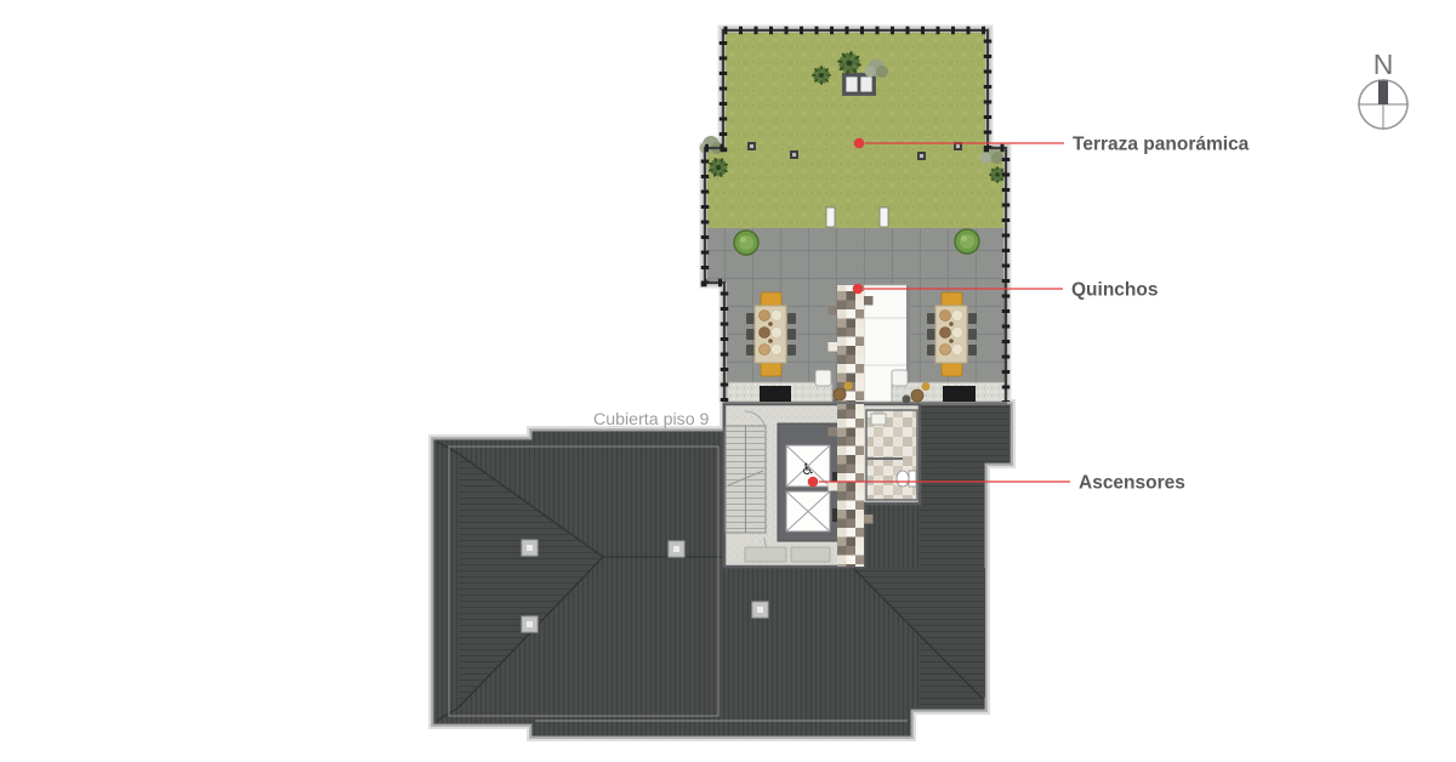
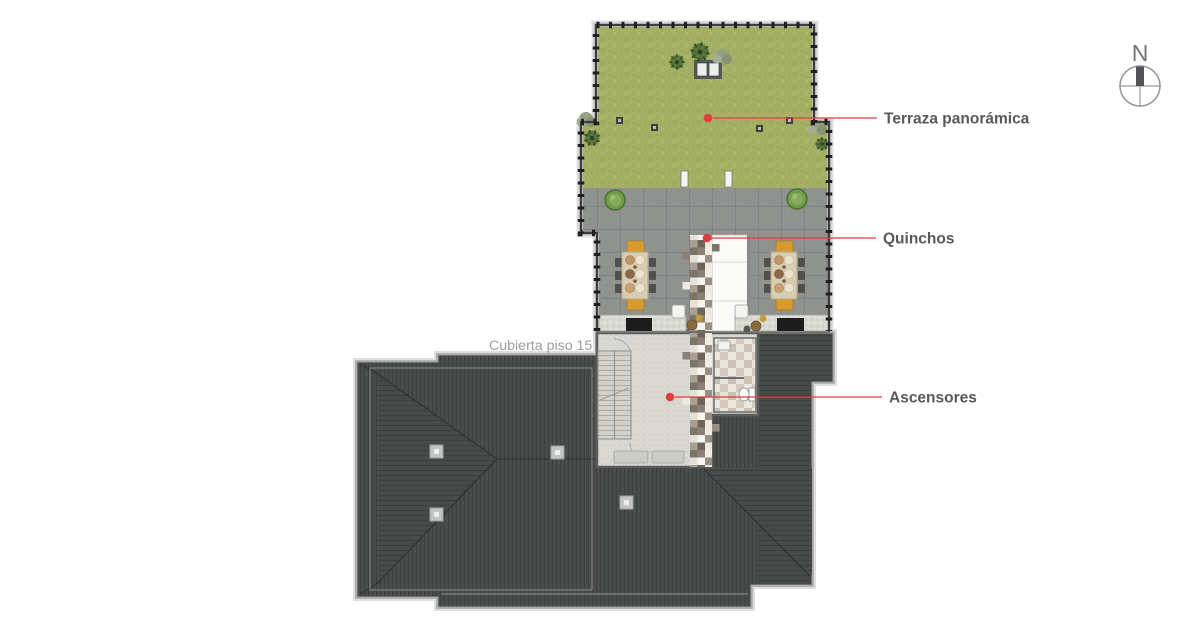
- ♿
- Cubierta piso 9
+ Cubierta piso 15
  Terraza panorámica
  Quinchos
  Ascensores
  N
